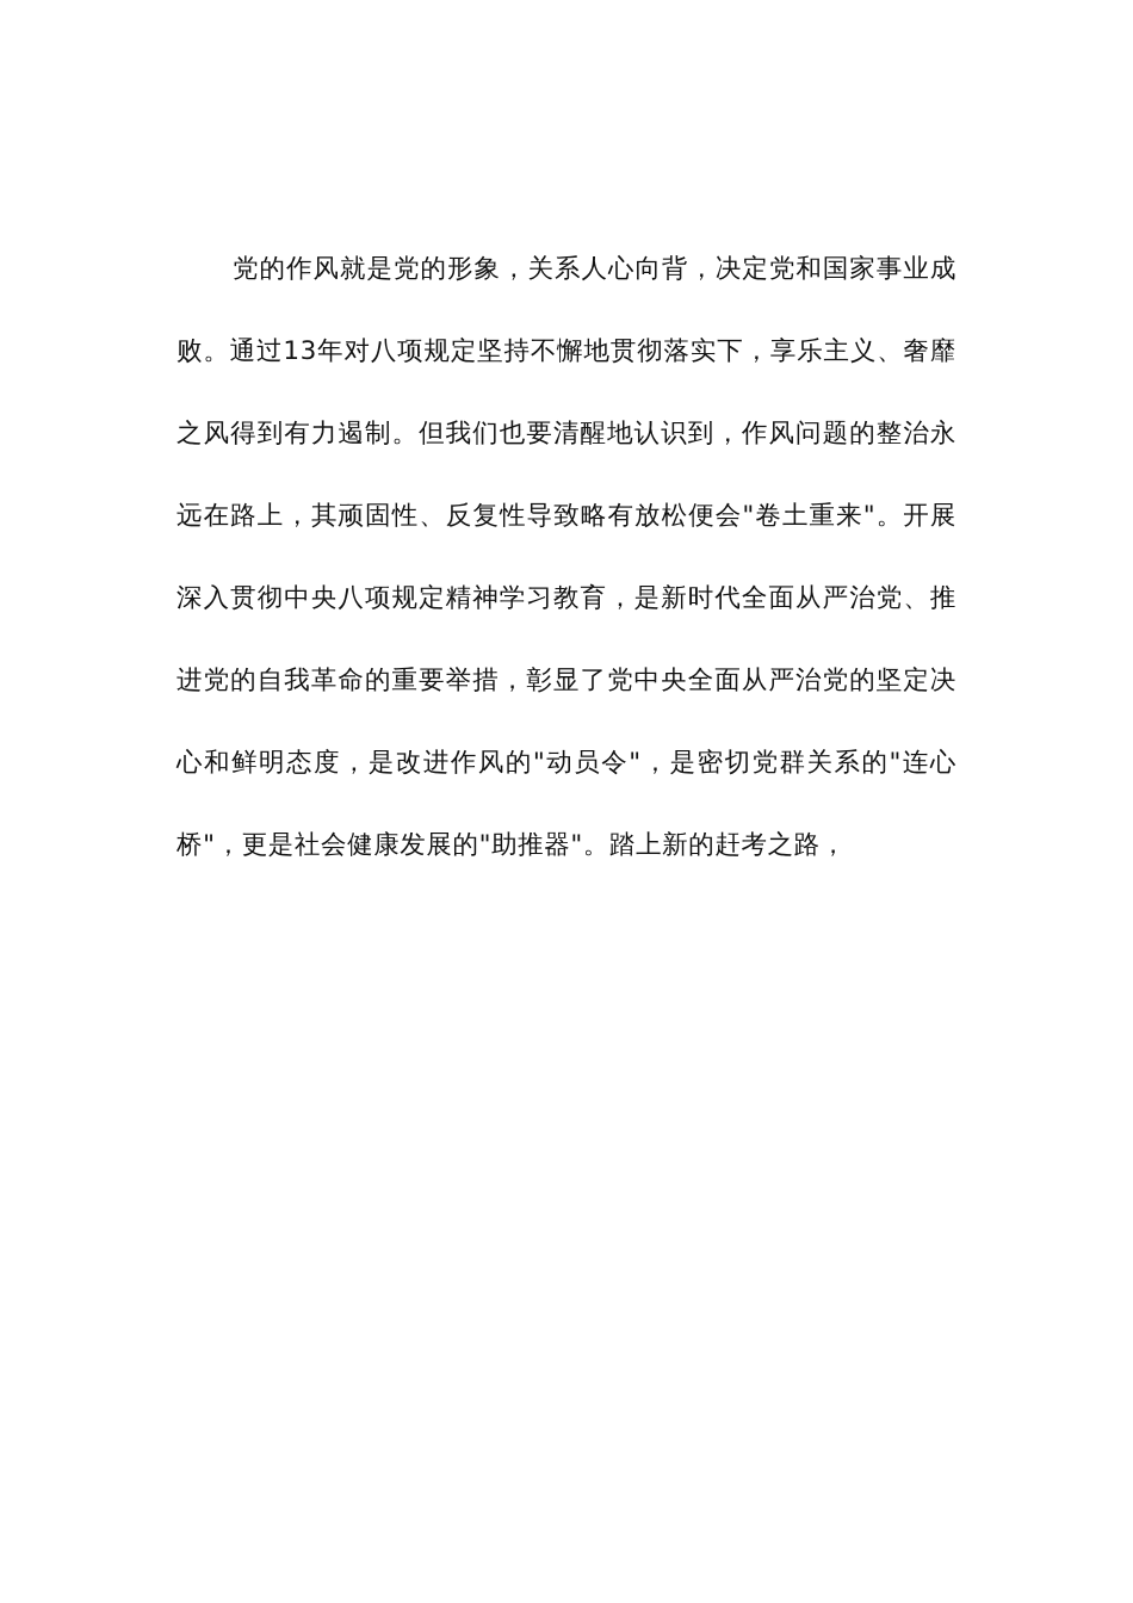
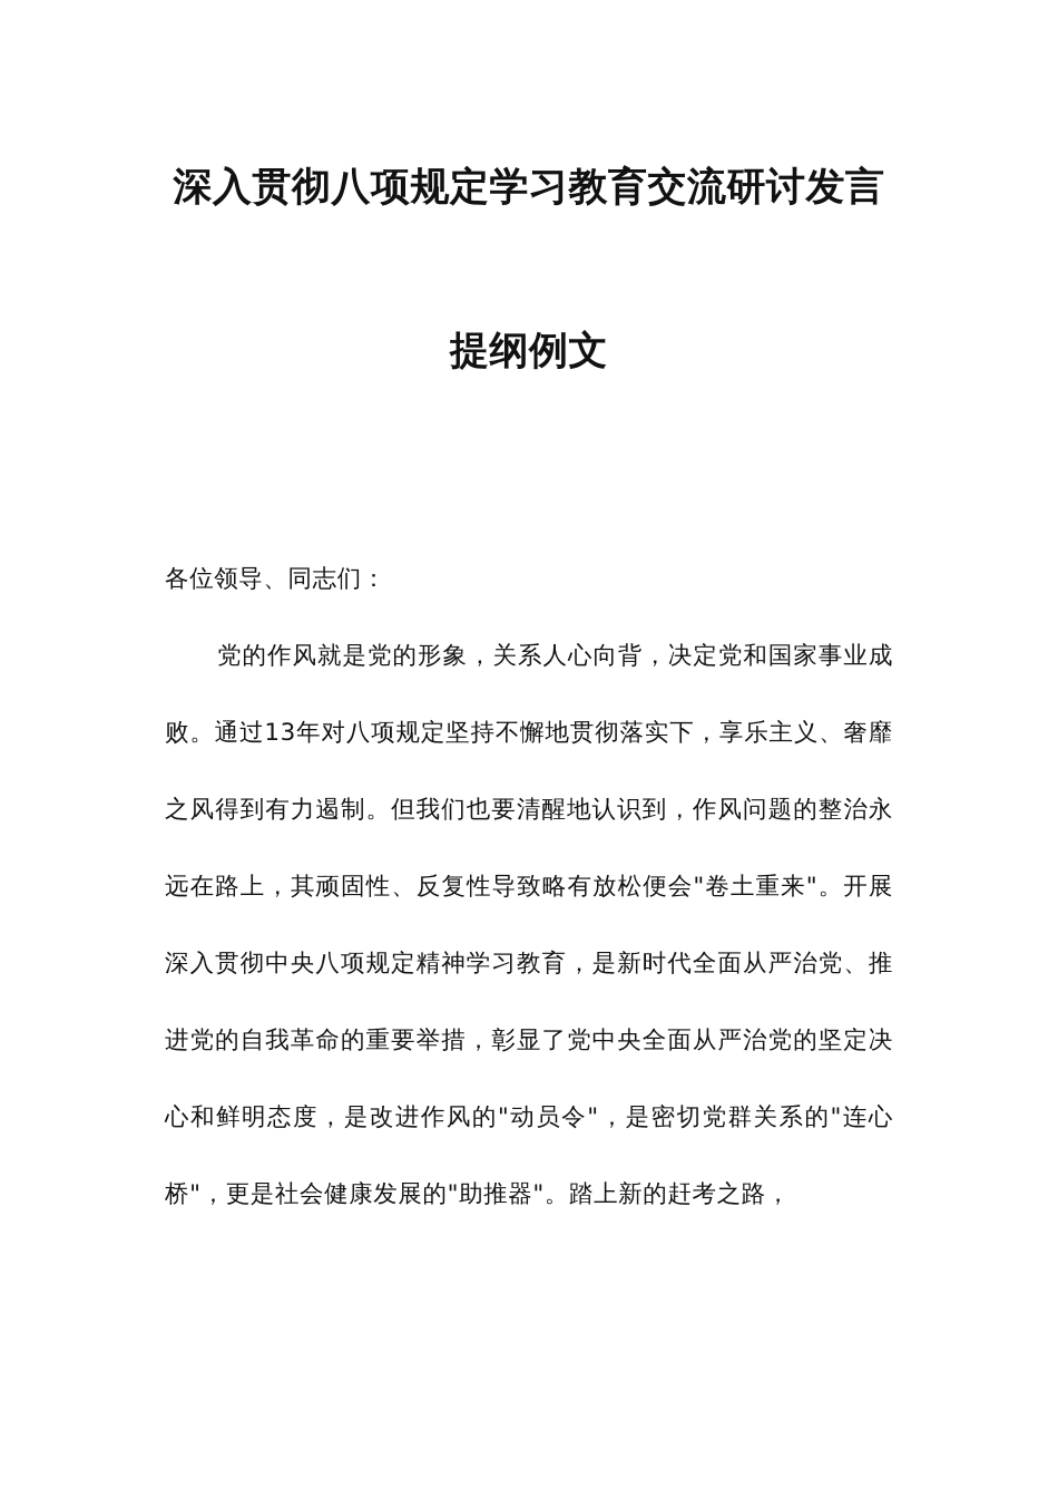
+ 深入贯彻八项规定学习教育交流研讨发言提纲例文
+ 各位领导、同志们：
  党的作风就是党的形象，关系人心向背，决定党和国家事业成败。通过13年对八项规定坚持不懈地贯彻落实下，享乐主义、奢靡之风得到有力遏制。但我们也要清醒地认识到，作风问题的整治永远在路上，其顽固性、反复性导致略有放松便会"卷土重来"。开展深入贯彻中央八项规定精神学习教育，是新时代全面从严治党、推进党的自我革命的重要举措，彰显了党中央全面从严治党的坚定决心和鲜明态度，是改进作风的"动员令"，是密切党群关系的"连心桥"，更是社会健康发展的"助推器"。踏上新的赶考之路，
